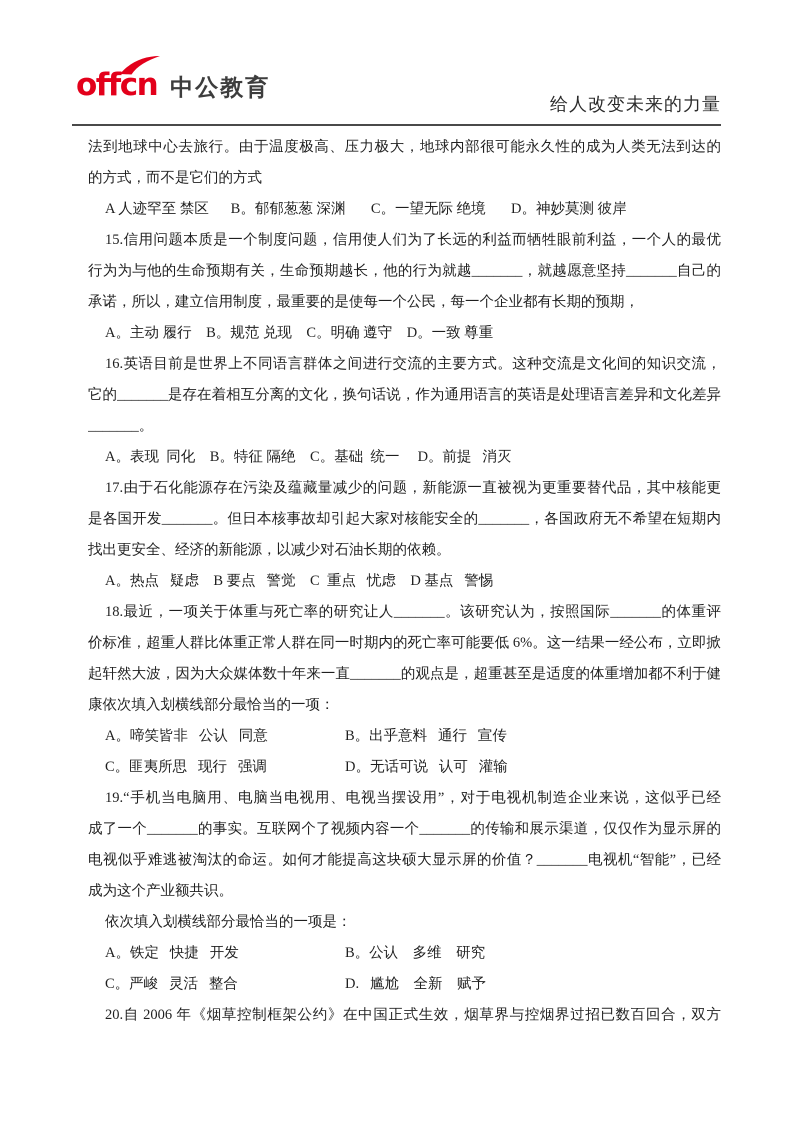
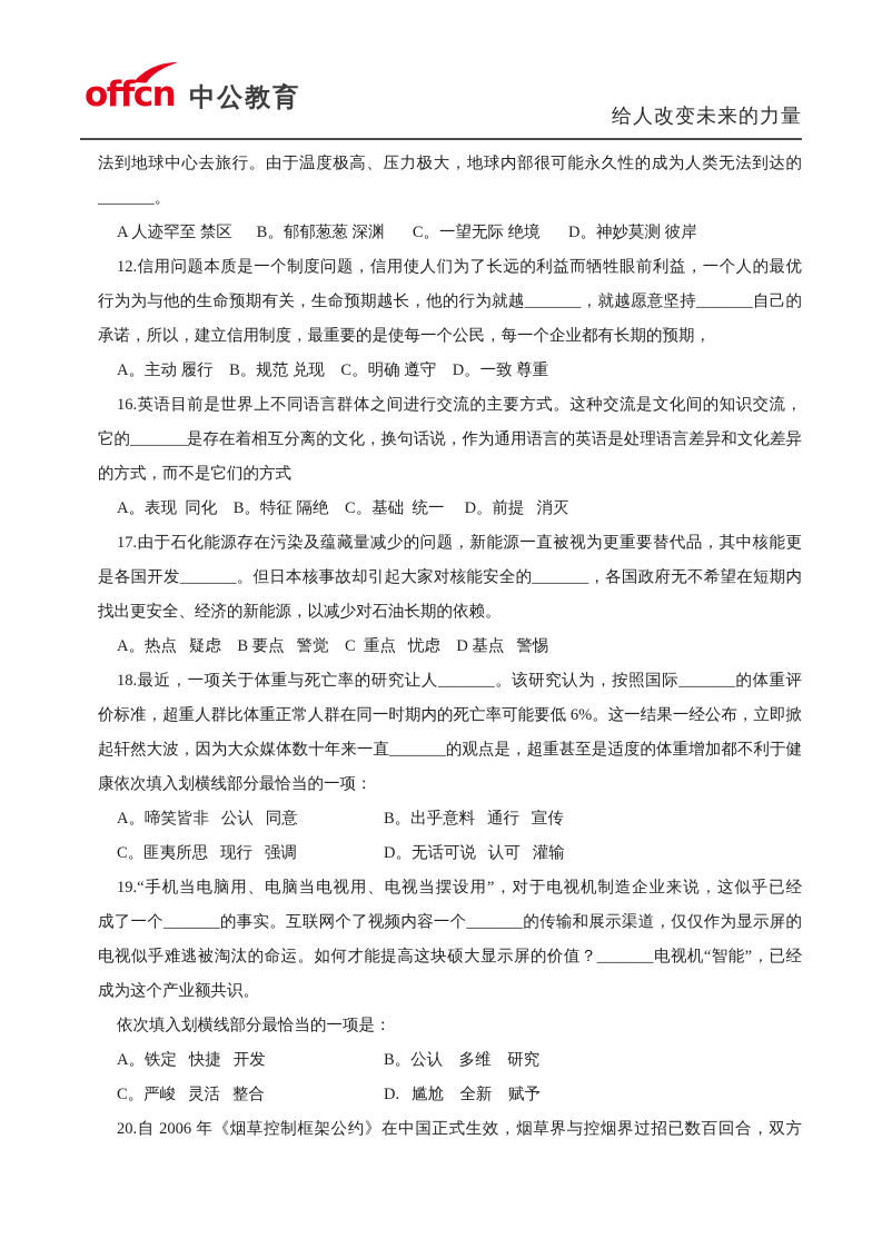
  offcn
  中公教育
  给人改变未来的力量
  法到地球中心去旅行。由于温度极高、压力极大，地球内部很可能永久性的成为人类无法到达的
- 的方式，而不是它们的方式
+ _______。
  A 人迹罕至 禁区 B。郁郁葱葱 深渊 C。一望无际 绝境 D。神妙莫测 彼岸
- 15.信用问题本质是一个制度问题，信用使人们为了长远的利益而牺牲眼前利益，一个人的最优
+ 12.信用问题本质是一个制度问题，信用使人们为了长远的利益而牺牲眼前利益，一个人的最优
  行为为与他的生命预期有关，生命预期越长，他的行为就越_______，就越愿意坚持_______自己的
  承诺，所以，建立信用制度，最重要的是使每一个公民，每一个企业都有长期的预期，
  A。主动 履行 B。规范 兑现 C。明确 遵守 D。一致 尊重
  16.英语目前是世界上不同语言群体之间进行交流的主要方式。这种交流是文化间的知识交流，
  它的_______是存在着相互分离的文化，换句话说，作为通用语言的英语是处理语言差异和文化差异
- _______。
+ 的方式，而不是它们的方式
  A。表现 同化 B。特征 隔绝 C。基础 统一 D。前提 消灭
  17.由于石化能源存在污染及蕴藏量减少的问题，新能源一直被视为更重要替代品，其中核能更
  是各国开发_______。但日本核事故却引起大家对核能安全的_______，各国政府无不希望在短期内
  找出更安全、经济的新能源，以减少对石油长期的依赖。
  A。热点 疑虑 B 要点 警觉 C 重点 忧虑 D 基点 警惕
  18.最近，一项关于体重与死亡率的研究让人_______。该研究认为，按照国际_______的体重评
  价标准，超重人群比体重正常人群在同一时期内的死亡率可能要低 6%。这一结果一经公布，立即掀
  起轩然大波，因为大众媒体数十年来一直_______的观点是，超重甚至是适度的体重增加都不利于健
  康依次填入划横线部分最恰当的一项：
  A。啼笑皆非 公认 同意 B。出乎意料 通行 宣传
  C。匪夷所思 现行 强调 D。无话可说 认可 灌输
  19.“手机当电脑用、电脑当电视用、电视当摆设用”，对于电视机制造企业来说，这似乎已经
  成了一个_______的事实。互联网个了视频内容一个_______的传输和展示渠道，仅仅作为显示屏的
  电视似乎难逃被淘汰的命运。如何才能提高这块硕大显示屏的价值？_______电视机“智能”，已经
  成为这个产业额共识。
  依次填入划横线部分最恰当的一项是：
  A。铁定 快捷 开发 B。公认 多维 研究
  C。严峻 灵活 整合 D. 尴尬 全新 赋予
  20.自 2006 年《烟草控制框架公约》在中国正式生效，烟草界与控烟界过招已数百回合，双方
